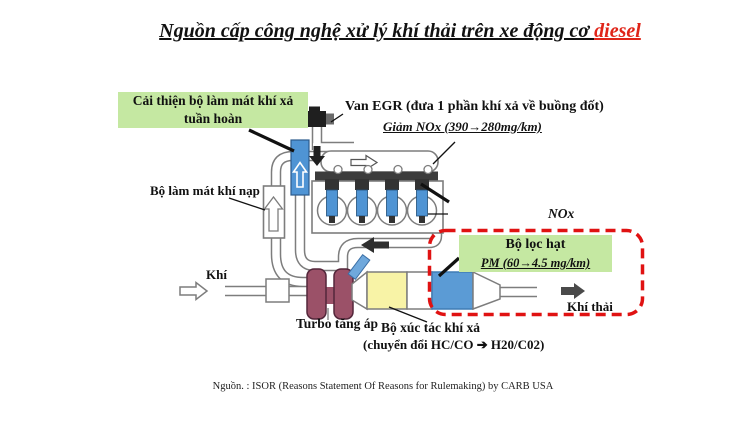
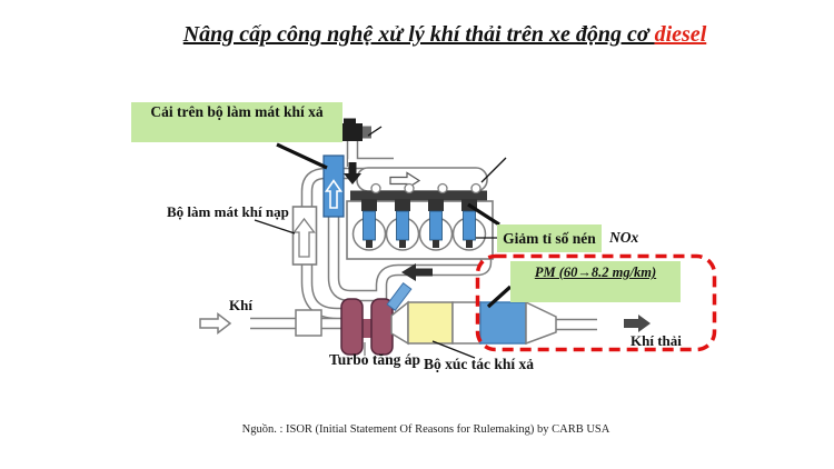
- Nguồn cấp công nghệ xử lý khí thải trên xe động cơ diesel
+ Nâng cấp công nghệ xử lý khí thải trên xe động cơ diesel
- Cải thiện bộ làm mát khí xả
+ Cải trên bộ làm mát khí xả
- tuần hoàn
- Van EGR (đưa 1 phần khí xả về buồng đốt)
- Giảm NOx (390→280mg/km)
  Bộ làm mát khí nạp
+ Giảm tỉ số nén
  NOx
- Bộ lọc hạt
- PM (60→4.5 mg/km)
+ PM (60→8.2 mg/km)
  Khí
  Turbo tăng áp
  Bộ xúc tác khí xả
- (chuyển đổi HC/CO ➔ H20/C02)
  Khí thải
- Nguồn. : ISOR (Reasons Statement Of Reasons for Rulemaking) by CARB USA
+ Nguồn. : ISOR (Initial Statement Of Reasons for Rulemaking) by CARB USA
